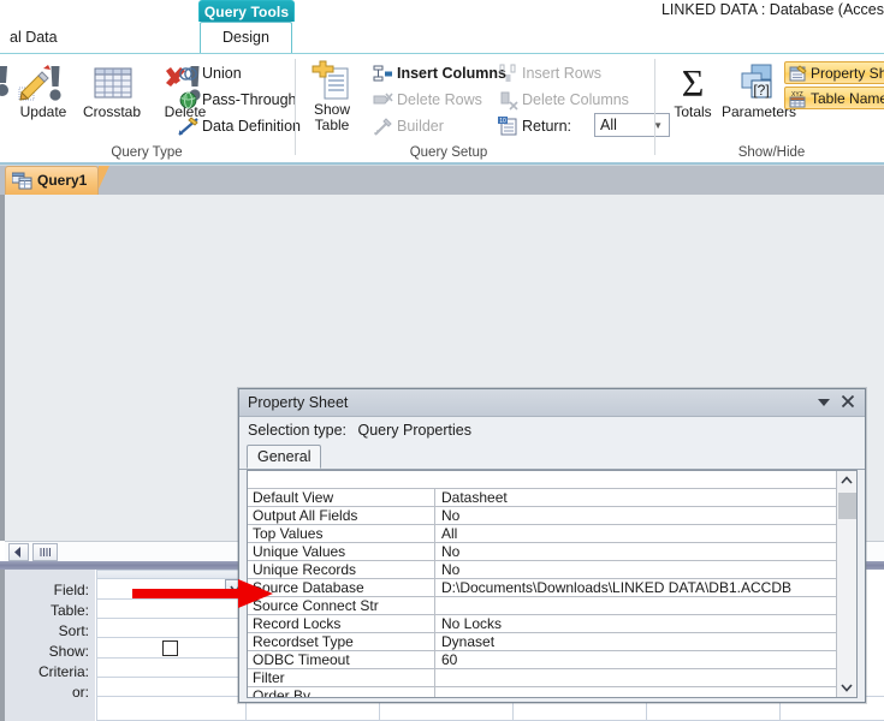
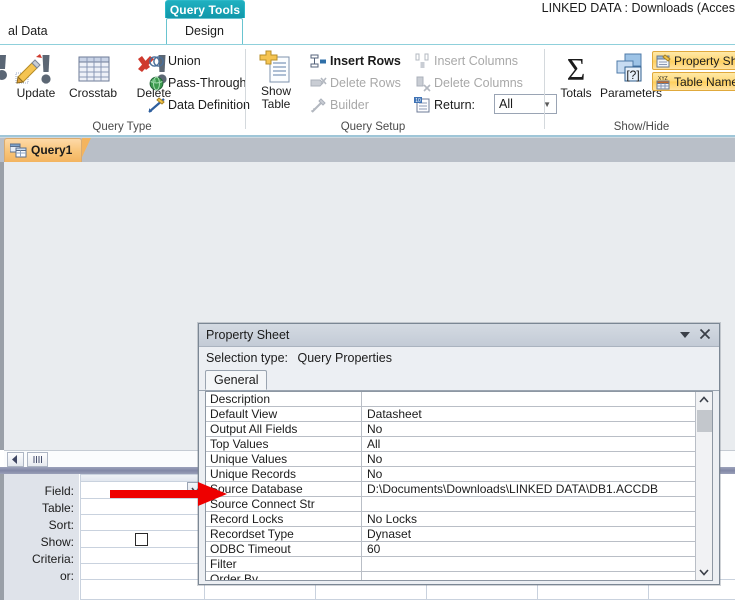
- LINKED DATA : Database (Acces
+ LINKED DATA : Downloads (Acces
  Query Tools
  al Data
  Design
  Update
  Crosstab
  Delete
  Union
  Pass-Through
  Data Definition
  Query Type
  Show
  Table
- Insert Columns
+ Insert Rows
  Delete Rows
  Builder
- Insert Rows
+ Insert Columns
  Delete Columns
  Return:
  All
  ▼
  Query Setup
  Σ
  Totals
  [?]
  Parameters
  Property Sh
  Table Nam
  Show/Hide
  Query1
  Field:
  Table:
  Sort:
  Show:
  Criteria:
  or:
  Property Sheet
  Selection type: Query Properties
  General
+ Description
  Default View
  Datasheet
  Output All Fields
  No
  Top Values
  All
  Unique Values
  No
  Unique Records
  No
  ource Database
  D:\Documents\Downloads\LINKED DATA\DB1.ACCDB
  Source Connect Str
  Record Locks
  No Locks
  Recordset Type
  Dynaset
  ODBC Timeout
  60
  Filter
  Order By
